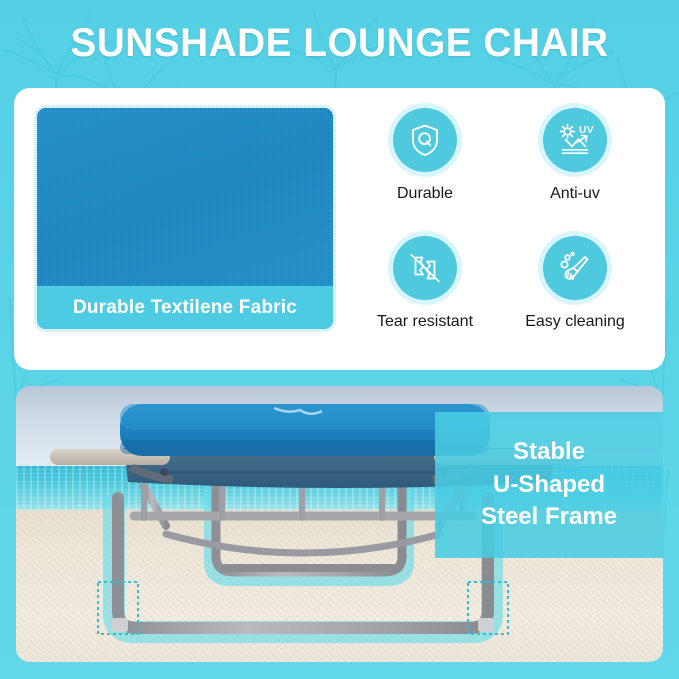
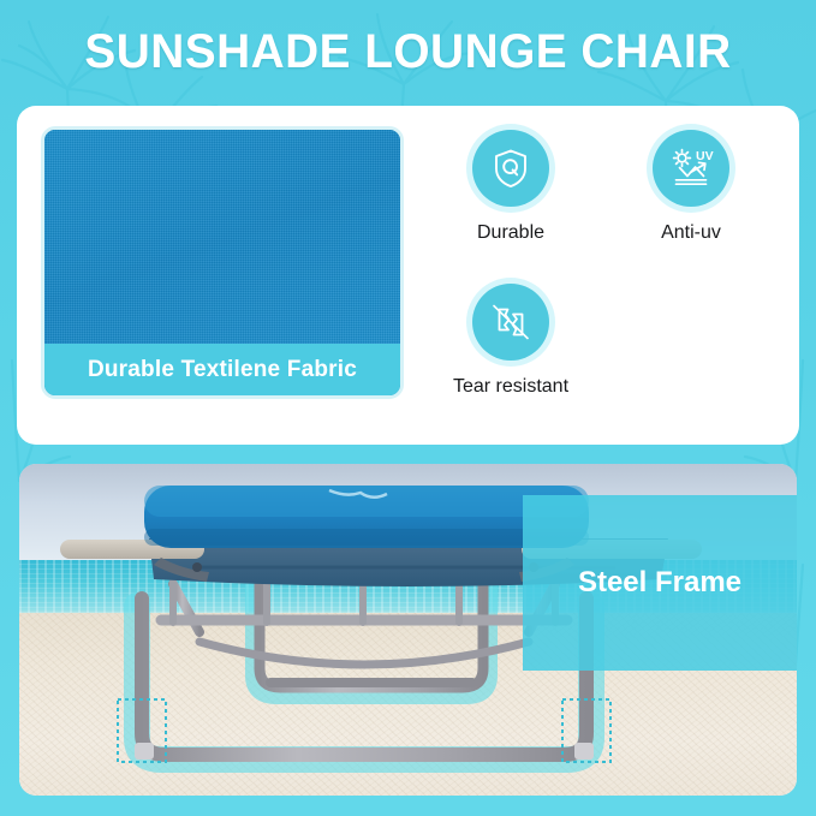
  SUNSHADE LOUNGE CHAIR
  Durable Textilene Fabric
  Durable
  UV
  Anti-uv
  Tear resistant
- Easy cleaning
- Stable
- U-Shaped
  Steel Frame
